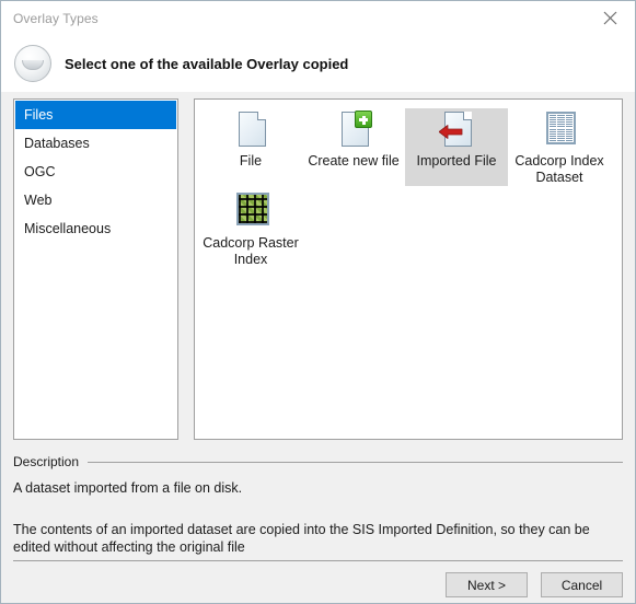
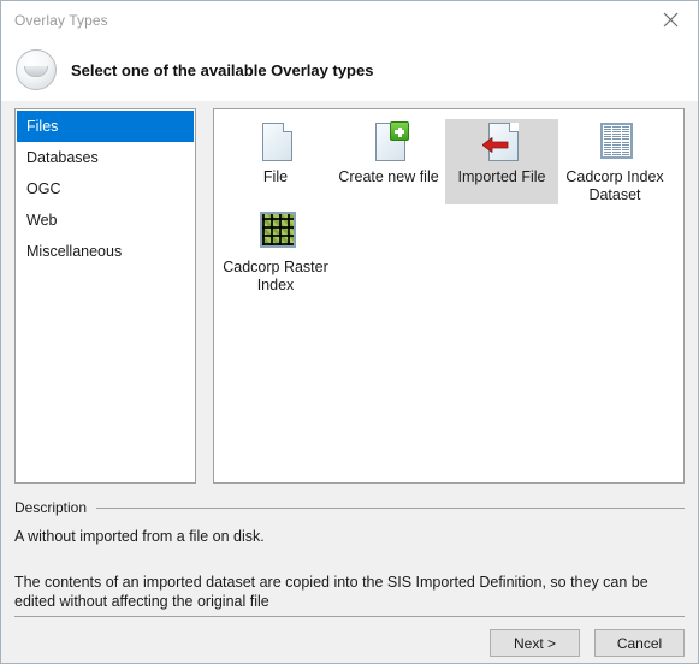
  Overlay Types
- Select one of the available Overlay copied
+ Select one of the available Overlay types
  Files
  Databases
  OGC
  Web
  Miscellaneous
  File
  Create new file
  Imported File
  Cadcorp Index Dataset
  Cadcorp Raster Index
  Description
- A dataset imported from a file on disk.
+ A without imported from a file on disk.
  The contents of an imported dataset are copied into the SIS Imported Definition, so they can be edited without affecting the original file
  Next >
  Cancel
